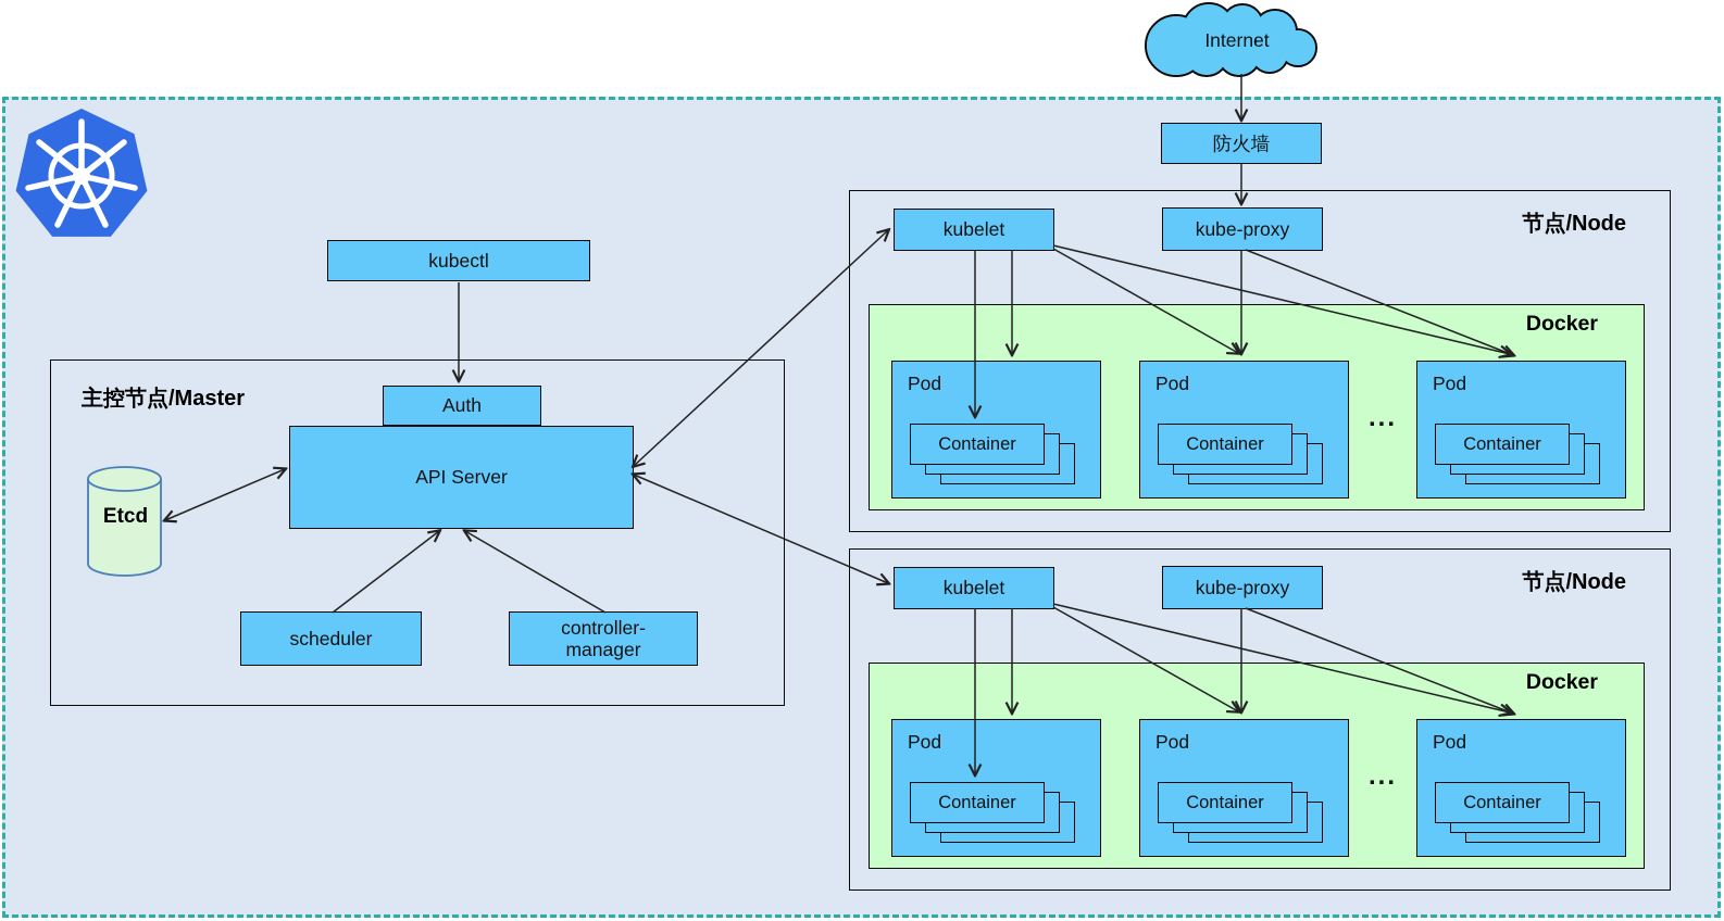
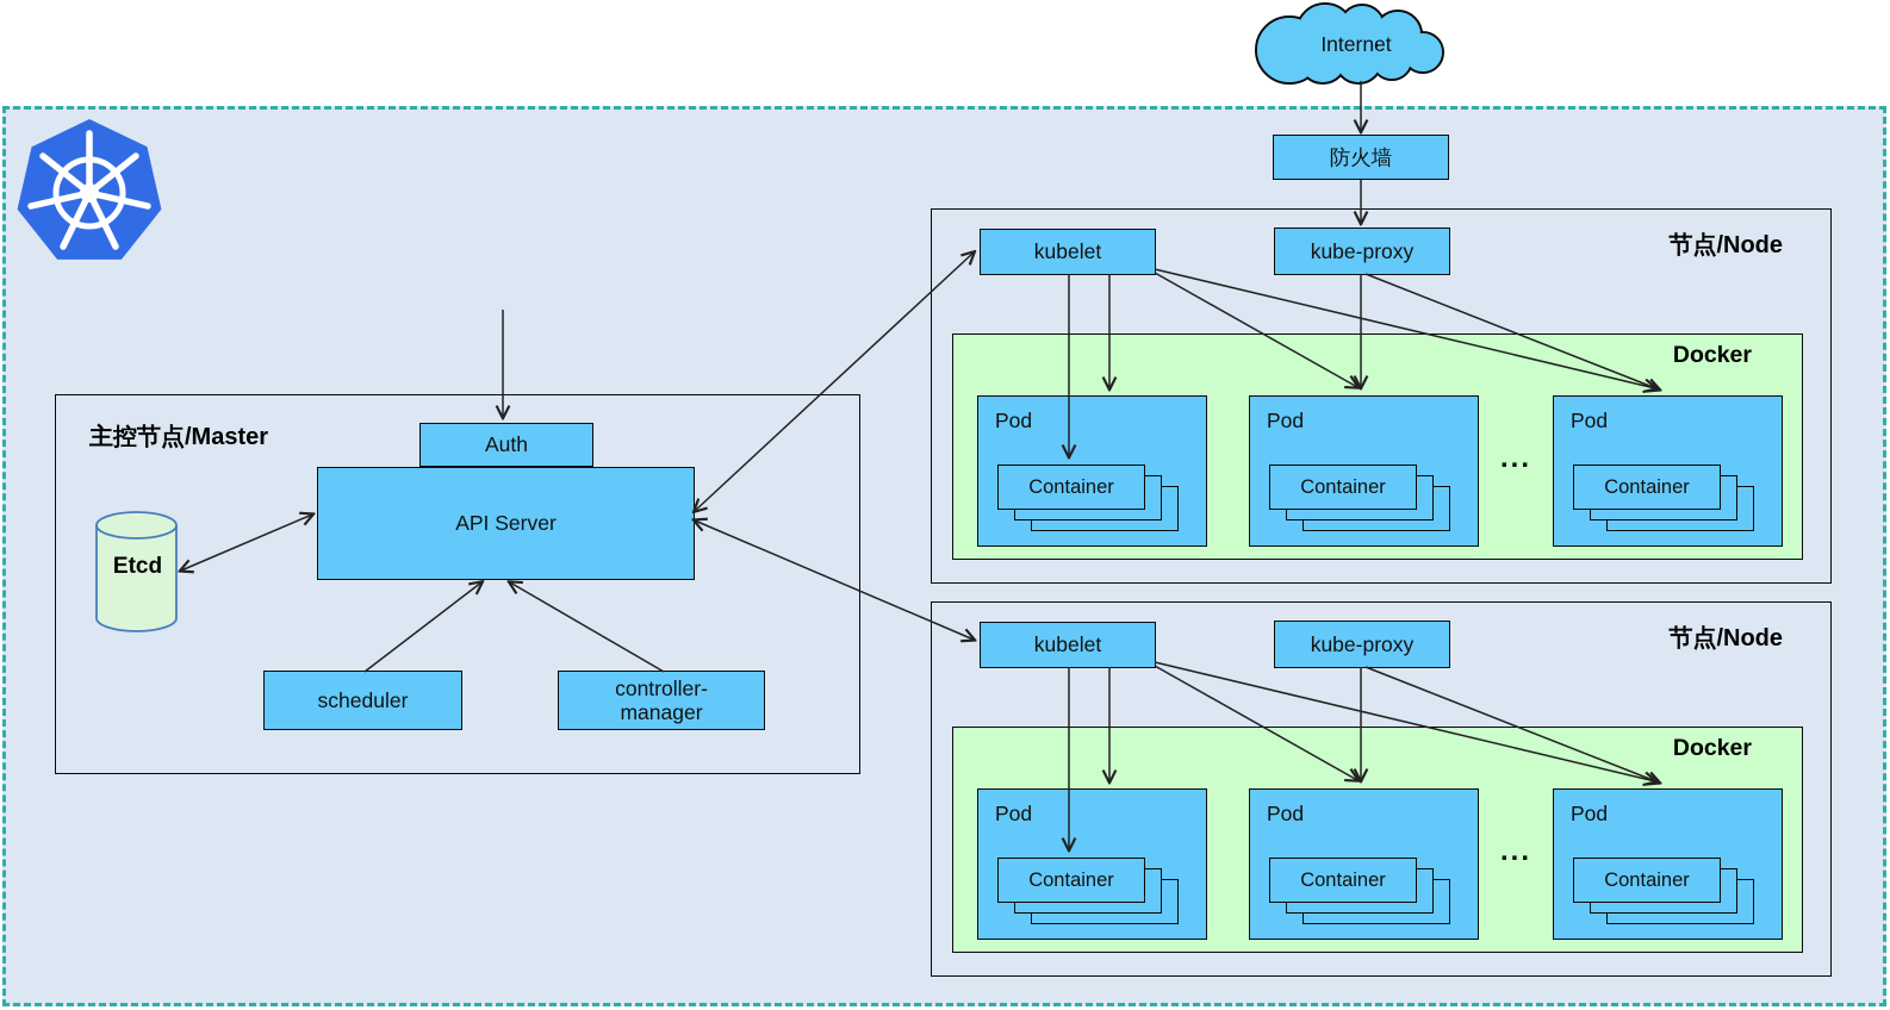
  Internet
  防火墙
- kubectl
  主控节点/Master
  Auth
  API Server
  scheduler
  controller-
  manager
  Etcd
  节点/Node
  kubelet
  kube-proxy
  Docker
  Pod
  Container
  Pod
  Container
  ...
  Pod
  Container
  节点/Node
  kubelet
  kube-proxy
  Docker
  Pod
  Container
  Pod
  Container
  ...
  Pod
  Container
